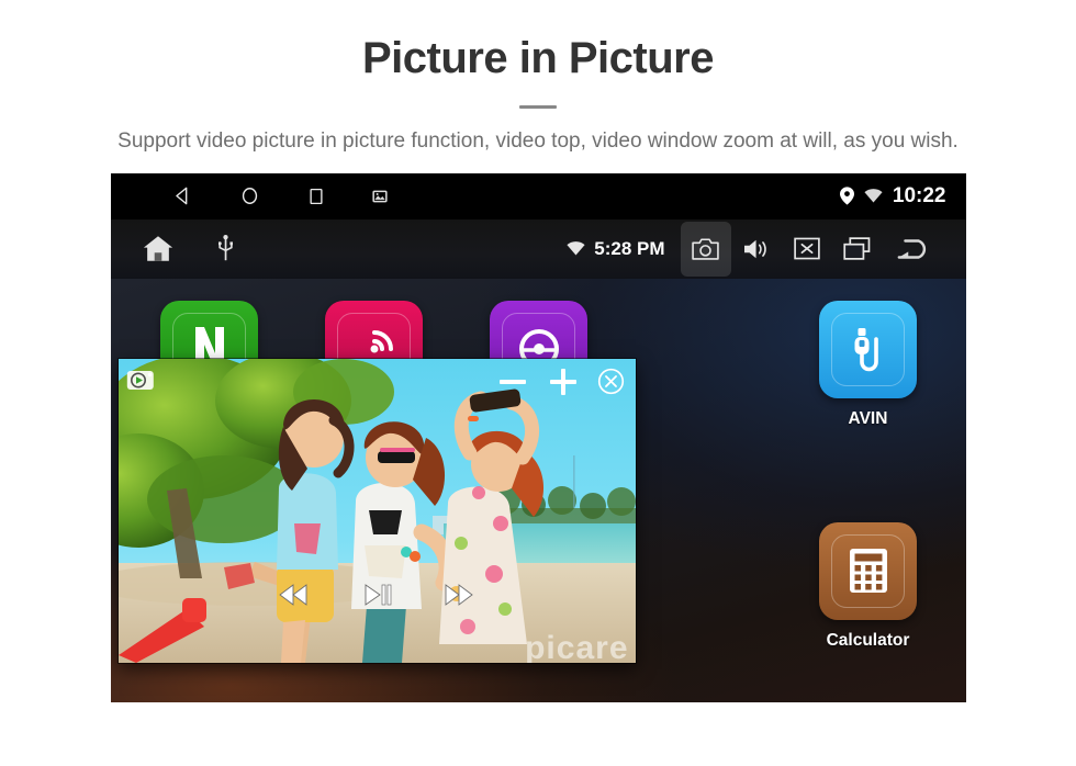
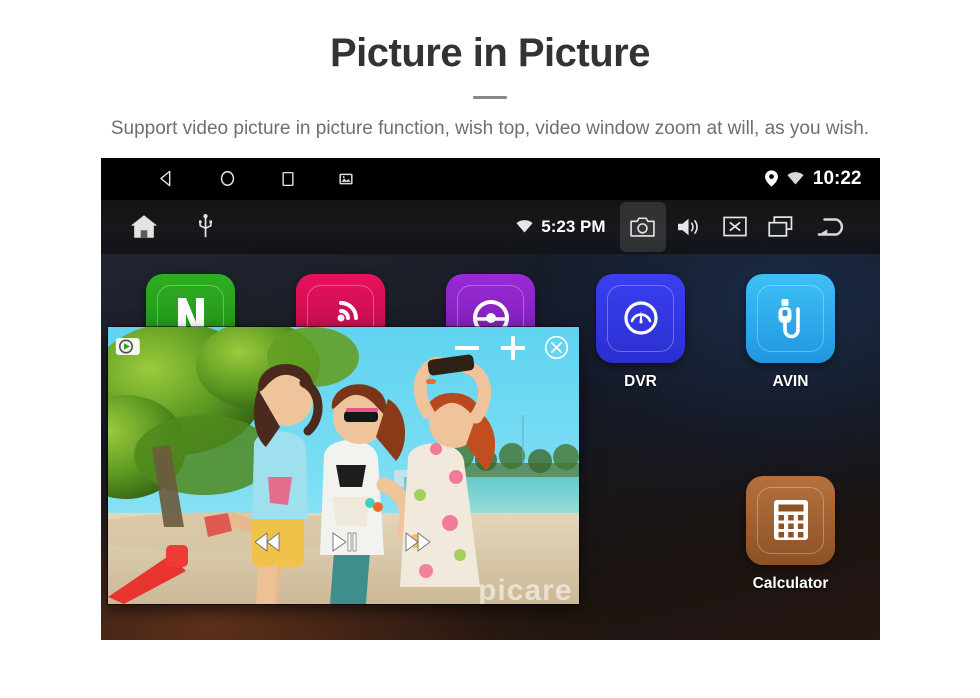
  Picture in Picture
- Support video picture in picture function, video top, video window zoom at will, as you wish.
+ Support video picture in picture function, wish top, video window zoom at will, as you wish.
  10:22
- 5:28 PM
+ 5:23 PM
+ DVR
  AVIN
  Calculator
  picare
